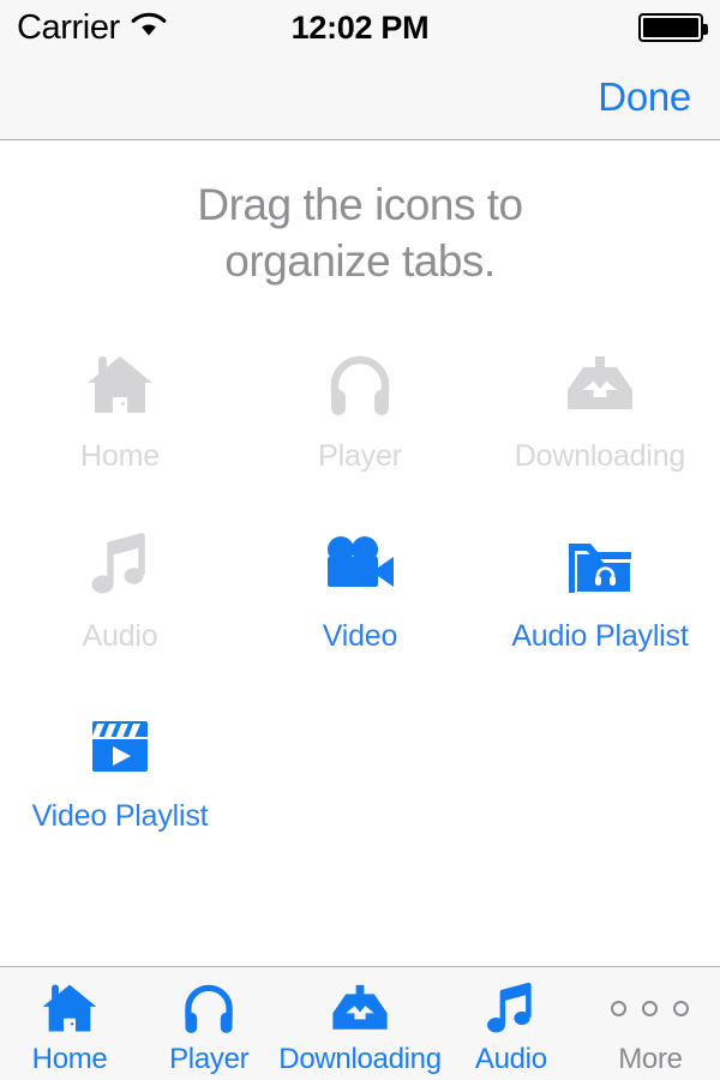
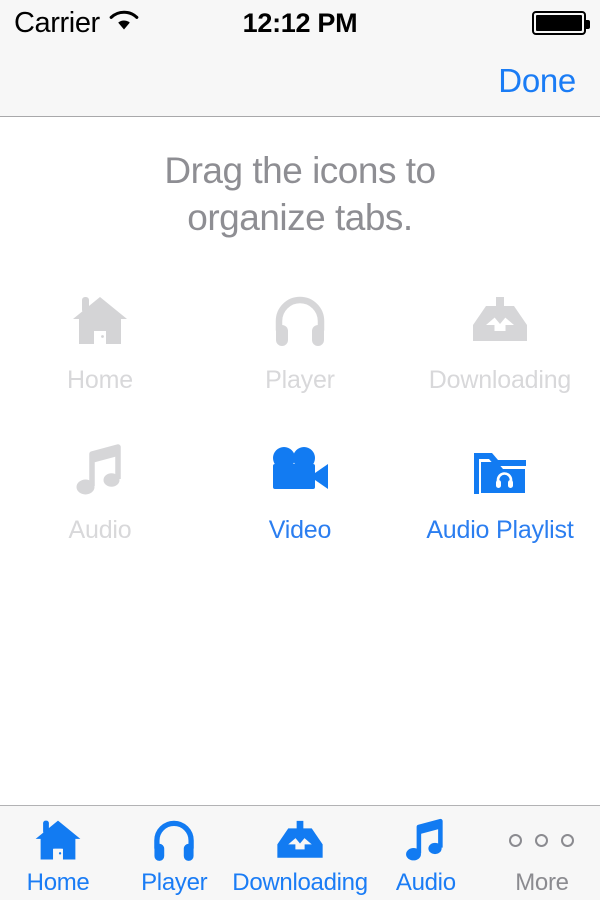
  Carrier
- 12:02 PM
+ 12:12 PM
  Done
  Drag the icons to
  organize tabs.
  Home
  Player
  Downloading
  Audio
  Video
  Audio Playlist
- Video Playlist
  Home
  Player
  Downloading
  Audio
  More
